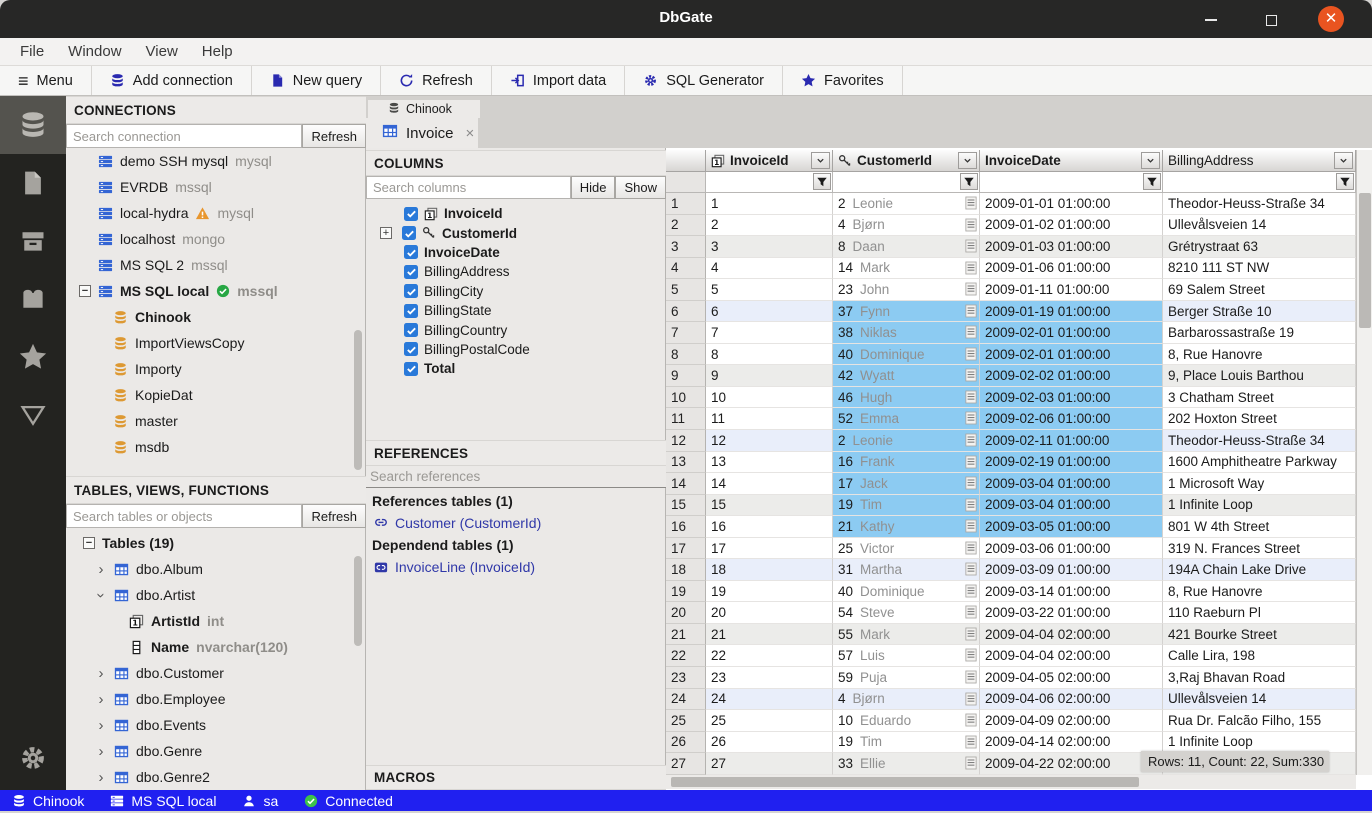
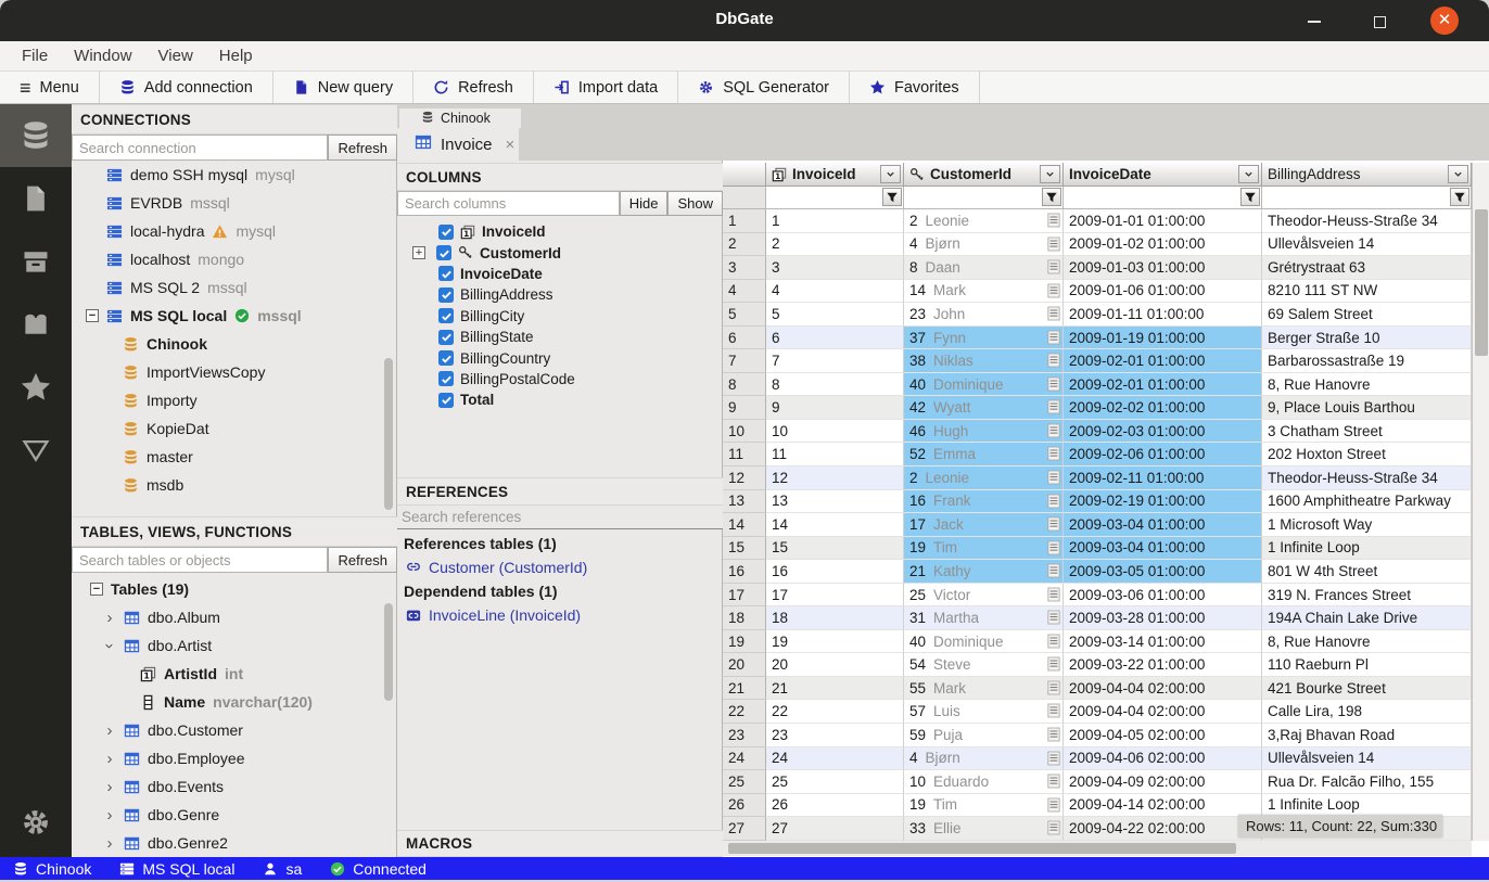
  DbGate
  ✕
  File
  Window
  View
  Help
  ≡
  Menu
  Add connection
  New query
  Refresh
  Import data
  SQL Generator
  Favorites
  CONNECTIONS
  Search connection
  Refresh
  demo SSH mysql
  mysql
  EVRDB
  mssql
  local-hydra
  mysql
  localhost
  mongo
  MS SQL 2
  mssql
  −
  MS SQL local
  mssql
  Chinook
  ImportViewsCopy
  Importy
  KopieDat
  master
  msdb
  TABLES, VIEWS, FUNCTIONS
  Search tables or objects
  Refresh
  −
  Tables (19)
  ›
  dbo.Album
  dbo.Artist
  1
  ArtistId
  int
  Name
  nvarchar(120)
  ›
  dbo.Customer
  ›
  dbo.Employee
  ›
  dbo.Events
  ›
  dbo.Genre
  ›
  dbo.Genre2
  Chinook
  Invoice
  ×
  COLUMNS
  Search columns
  Hide
  Show
  1
  InvoiceId
  +
  CustomerId
  InvoiceDate
  BillingAddress
  BillingCity
  BillingState
  BillingCountry
  BillingPostalCode
  Total
  REFERENCES
  Search references
  References tables (1)
  Customer (CustomerId)
  Dependend tables (1)
  InvoiceLine (InvoiceId)
  MACROS
  1
  InvoiceId
  CustomerId
  InvoiceDate
  BillingAddress
  1
  1
  2
  Leonie
  2009-01-01 01:00:00
  Theodor-Heuss-Straße 34
  2
  2
  4
  Bjørn
  2009-01-02 01:00:00
  Ullevålsveien 14
  3
  3
  8
  Daan
  2009-01-03 01:00:00
  Grétrystraat 63
  4
  4
  14
  Mark
  2009-01-06 01:00:00
  8210 111 ST NW
  5
  5
  23
  John
  2009-01-11 01:00:00
  69 Salem Street
  6
  6
  37
  Fynn
  2009-01-19 01:00:00
  Berger Straße 10
  7
  7
  38
  Niklas
  2009-02-01 01:00:00
  Barbarossastraße 19
  8
  8
  40
  Dominique
  2009-02-01 01:00:00
  8, Rue Hanovre
  9
  9
  42
  Wyatt
  2009-02-02 01:00:00
  9, Place Louis Barthou
  10
  10
  46
  Hugh
  2009-02-03 01:00:00
  3 Chatham Street
  11
  11
  52
  Emma
  2009-02-06 01:00:00
  202 Hoxton Street
  12
  12
  2
  Leonie
  2009-02-11 01:00:00
  Theodor-Heuss-Straße 34
  13
  13
  16
  Frank
  2009-02-19 01:00:00
  1600 Amphitheatre Parkway
  14
  14
  17
  Jack
  2009-03-04 01:00:00
  1 Microsoft Way
  15
  15
  19
  Tim
  2009-03-04 01:00:00
  1 Infinite Loop
  16
  16
  21
  Kathy
  2009-03-05 01:00:00
  801 W 4th Street
  17
  17
  25
  Victor
  2009-03-06 01:00:00
  319 N. Frances Street
  18
  18
  31
  Martha
- 2009-03-09 01:00:00
+ 2009-03-28 01:00:00
  194A Chain Lake Drive
  19
  19
  40
  Dominique
  2009-03-14 01:00:00
  8, Rue Hanovre
  20
  20
  54
  Steve
  2009-03-22 01:00:00
  110 Raeburn Pl
  21
  21
  55
  Mark
  2009-04-04 02:00:00
  421 Bourke Street
  22
  22
  57
  Luis
  2009-04-04 02:00:00
  Calle Lira, 198
  23
  23
  59
  Puja
  2009-04-05 02:00:00
  3,Raj Bhavan Road
  24
  24
  4
  Bjørn
  2009-04-06 02:00:00
  Ullevålsveien 14
  25
  25
  10
  Eduardo
  2009-04-09 02:00:00
  Rua Dr. Falcão Filho, 155
  26
  26
  19
  Tim
  2009-04-14 02:00:00
  1 Infinite Loop
  27
  27
  33
  Ellie
  2009-04-22 02:00:00
  Rows: 11, Count: 22, Sum:330
  Chinook
  MS SQL local
  sa
  Connected
